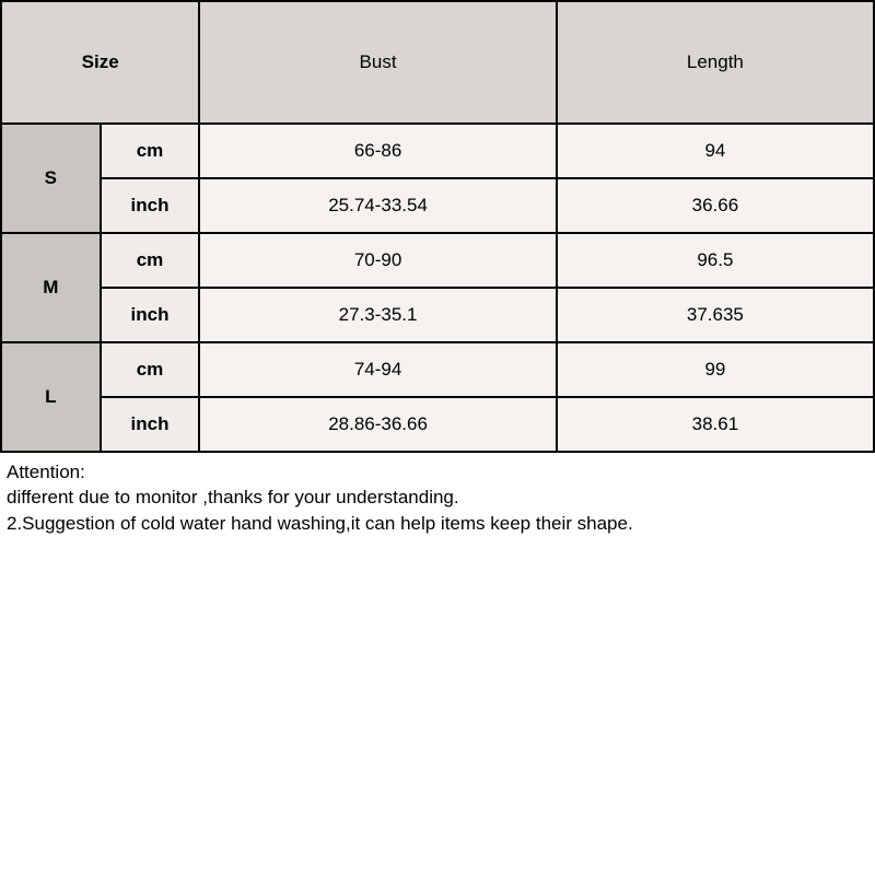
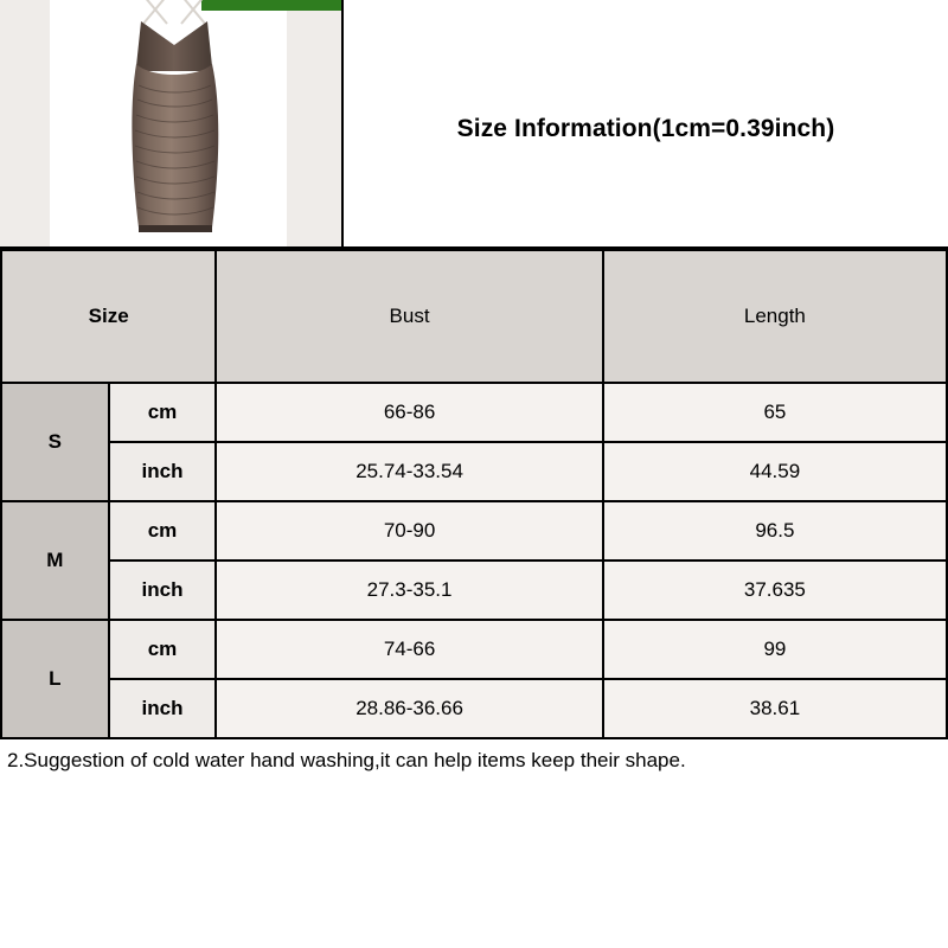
+ Size Information(1cm=0.39inch)
  Size	Bust	Length
- S	cm	66-86	94
+ S	cm	66-86	65
- inch	25.74-33.54	36.66
+ inch	25.74-33.54	44.59
  M	cm	70-90	96.5
  inch	27.3-35.1	37.635
- L	cm	74-94	99
+ L	cm	74-66	99
  inch	28.86-36.66	38.61
- Attention:
- different due to monitor ,thanks for your understanding.
  2.Suggestion of cold water hand washing,it can help items keep their shape.
